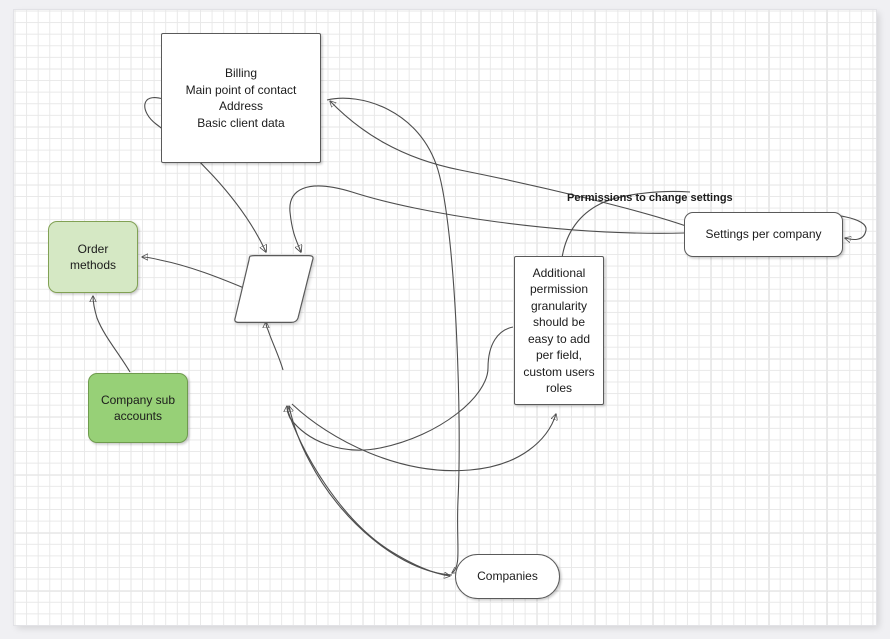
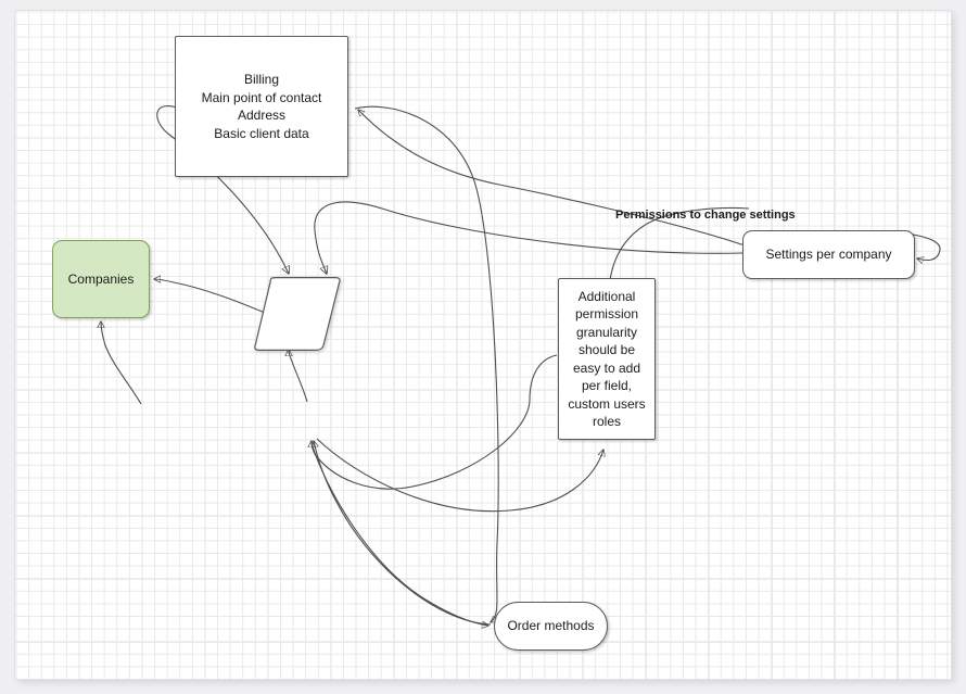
  Billing
  Main point of contact
  Address
  Basic client data
- Order methods
+ Companies
- Company sub
- accounts
  Additional
  permission
  granularity
  should be
  easy to add
  per field,
  custom users
  roles
  Settings per company
- Companies
+ Order methods
  Permissions to change settings
